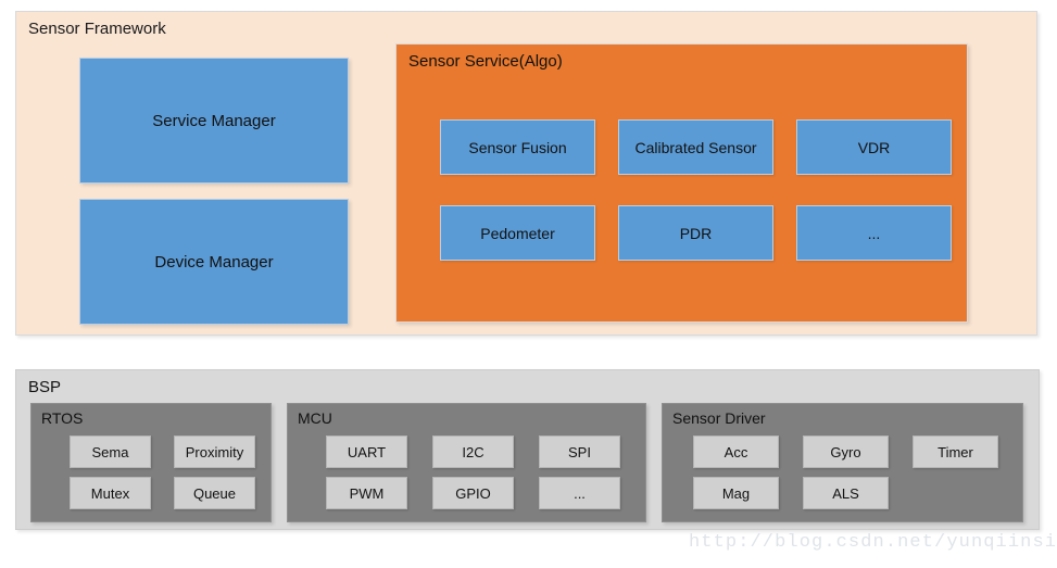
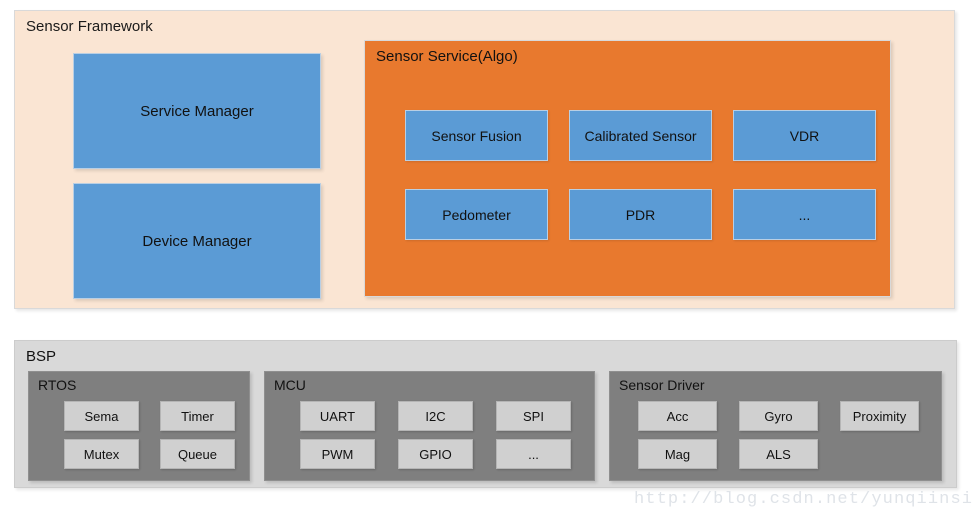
  Sensor Framework
  Service Manager
  Device Manager
  Sensor Service(Algo)
  Sensor Fusion
  Calibrated Sensor
  VDR
  Pedometer
  PDR
  ...
  BSP
  RTOS
  Sema
- Proximity
+ Timer
  Mutex
  Queue
  MCU
  UART
  I2C
  SPI
  PWM
  GPIO
  ...
  Sensor Driver
  Acc
  Gyro
- Timer
+ Proximity
  Mag
  ALS
  http://blog.csdn.net/yunqiinsi
